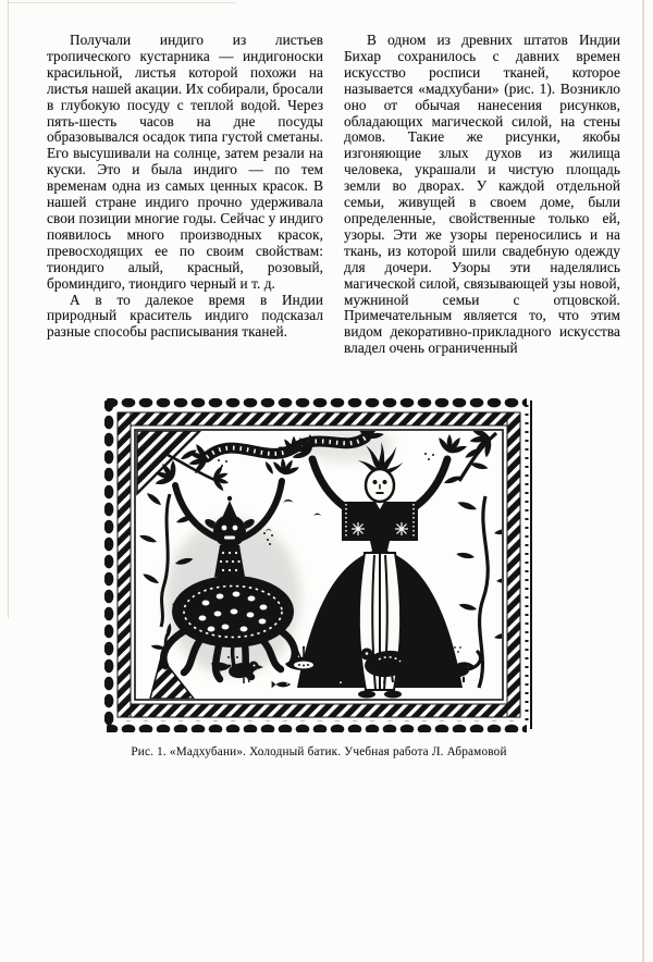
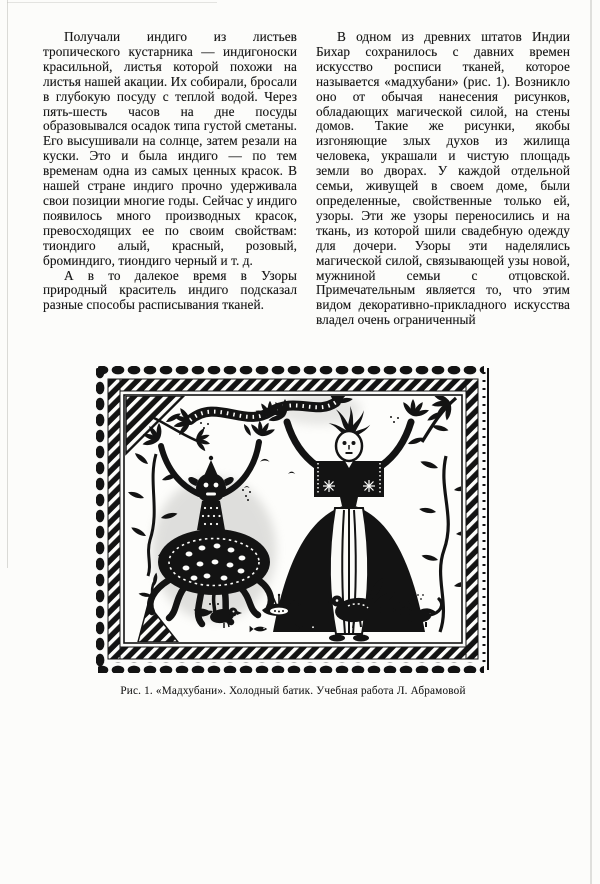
  Получали индиго из листьев тропического кустарника — индигоноски красильной, листья которой похожи на листья нашей акации. Их собирали, бросали в глубокую посуду с теплой водой. Через пять-шесть часов на дне посуды образовывался осадок типа густой сметаны. Его высушивали на солнце, затем резали на куски. Это и была индиго — по тем временам одна из самых ценных красок. В нашей стране индиго прочно удерживала свои позиции многие годы. Сейчас у индиго появилось много производных красок, превосходящих ее по своим свойствам: тиондиго алый, красный, розовый, броминдиго, тиондиго черный и т. д.
- А в то далекое время в Индии природный краситель индиго подсказал разные способы расписывания тканей.
+ А в то далекое время в Узоры природный краситель индиго подсказал разные способы расписывания тканей.
  В одном из древних штатов Индии Бихар сохранилось с давних времен искусство росписи тканей, которое называется «мадхубани» (рис. 1). Возникло оно от обычая нанесения рисунков, обладающих магической силой, на стены домов. Такие же рисунки, якобы изгоняющие злых духов из жилища человека, украшали и чистую площадь земли во дворах. У каждой отдельной семьи, живущей в своем доме, были определенные, свойственные только ей, узоры. Эти же узоры переносились и на ткань, из которой шили свадебную одежду для дочери. Узоры эти наделялись магической силой, связывающей узы новой, мужниной семьи с отцовской. Примечательным является то, что этим видом декоративно-прикладного искусства владел очень ограниченный
  Рис. 1. «Мадхубани». Холодный батик. Учебная работа Л. Абрамовой
